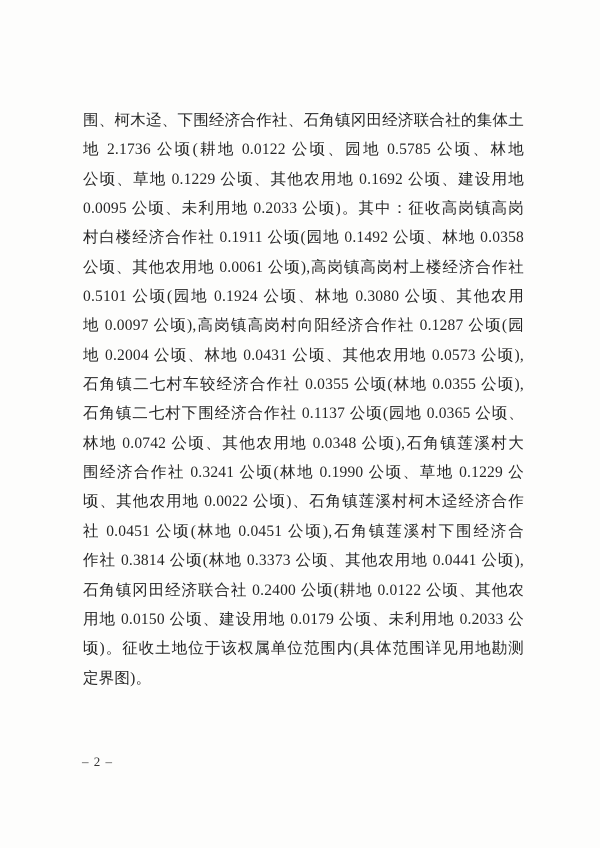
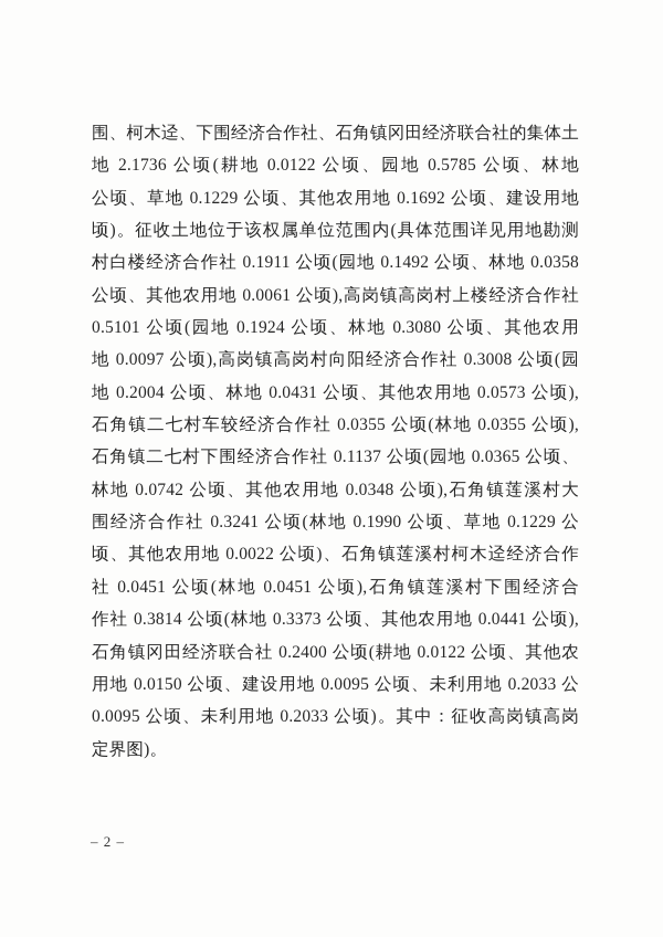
  围、柯木迳、下围经济合作社、石角镇冈田经济联合社的集体土
  地 2.1736 公顷(耕地 0.0122 公顷、园地 0.5785 公顷、林地
  公顷、草地 0.1229 公顷、其他农用地 0.1692 公顷、建设用地
- 0.0095 公顷、未利用地 0.2033 公顷)。其中：征收高岗镇高岗
+ 顷)。征收土地位于该权属单位范围内(具体范围详见用地勘测
  村白楼经济合作社 0.1911 公顷(园地 0.1492 公顷、林地 0.0358
  公顷、其他农用地 0.0061 公顷),高岗镇高岗村上楼经济合作社
  0.5101 公顷(园地 0.1924 公顷、林地 0.3080 公顷、其他农用
- 地 0.0097 公顷),高岗镇高岗村向阳经济合作社 0.1287 公顷(园
+ 地 0.0097 公顷),高岗镇高岗村向阳经济合作社 0.3008 公顷(园
  地 0.2004 公顷、林地 0.0431 公顷、其他农用地 0.0573 公顷),
  石角镇二七村车较经济合作社 0.0355 公顷(林地 0.0355 公顷),
  石角镇二七村下围经济合作社 0.1137 公顷(园地 0.0365 公顷、
  林地 0.0742 公顷、其他农用地 0.0348 公顷),石角镇莲溪村大
  围经济合作社 0.3241 公顷(林地 0.1990 公顷、草地 0.1229 公
  顷、其他农用地 0.0022 公顷)、石角镇莲溪村柯木迳经济合作
  社 0.0451 公顷(林地 0.0451 公顷),石角镇莲溪村下围经济合
  作社 0.3814 公顷(林地 0.3373 公顷、其他农用地 0.0441 公顷),
  石角镇冈田经济联合社 0.2400 公顷(耕地 0.0122 公顷、其他农
- 用地 0.0150 公顷、建设用地 0.0179 公顷、未利用地 0.2033 公
+ 用地 0.0150 公顷、建设用地 0.0095 公顷、未利用地 0.2033 公
- 顷)。征收土地位于该权属单位范围内(具体范围详见用地勘测
+ 0.0095 公顷、未利用地 0.2033 公顷)。其中：征收高岗镇高岗
  定界图)。
  – 2 –
